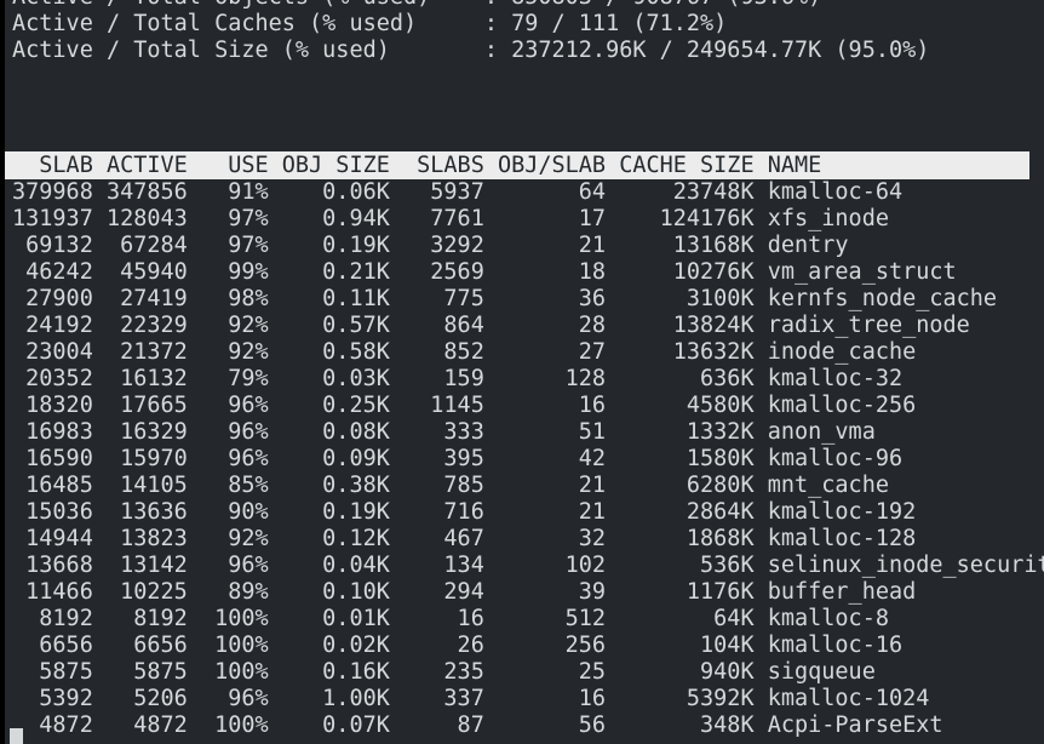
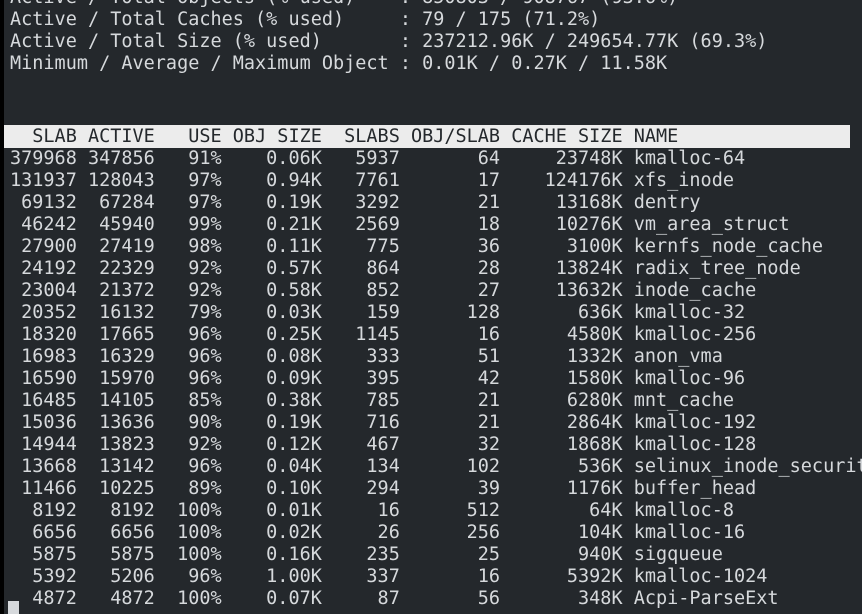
- Active / Total Caches (% used) : 79 / 111 (71.2%)
+ Active / Total Caches (% used) : 79 / 175 (71.2%)
- Active / Total Size (% used) : 237212.96K / 249654.77K (95.0%)
+ Active / Total Size (% used) : 237212.96K / 249654.77K (69.3%)
+ Minimum / Average / Maximum Object : 0.01K / 0.27K / 11.58K
  SLAB ACTIVE USE OBJ SIZE SLABS OBJ/SLAB CACHE SIZE NAME
  379968 347856 91% 0.06K 5937 64 23748K kmalloc-64
  131937 128043 97% 0.94K 7761 17 124176K xfs_inode
  69132 67284 97% 0.19K 3292 21 13168K dentry
  46242 45940 99% 0.21K 2569 18 10276K vm_area_struct
  27900 27419 98% 0.11K 775 36 3100K kernfs_node_cache
  24192 22329 92% 0.57K 864 28 13824K radix_tree_node
  23004 21372 92% 0.58K 852 27 13632K inode_cache
  20352 16132 79% 0.03K 159 128 636K kmalloc-32
  18320 17665 96% 0.25K 1145 16 4580K kmalloc-256
  16983 16329 96% 0.08K 333 51 1332K anon_vma
  16590 15970 96% 0.09K 395 42 1580K kmalloc-96
  16485 14105 85% 0.38K 785 21 6280K mnt_cache
  15036 13636 90% 0.19K 716 21 2864K kmalloc-192
  14944 13823 92% 0.12K 467 32 1868K kmalloc-128
  13668 13142 96% 0.04K 134 102 536K selinux_inode_securi
  11466 10225 89% 0.10K 294 39 1176K buffer_head
  8192 8192 100% 0.01K 16 512 64K kmalloc-8
  6656 6656 100% 0.02K 26 256 104K kmalloc-16
  5875 5875 100% 0.16K 235 25 940K sigqueue
  5392 5206 96% 1.00K 337 16 5392K kmalloc-1024
  4872 4872 100% 0.07K 87 56 348K Acpi-ParseExt
